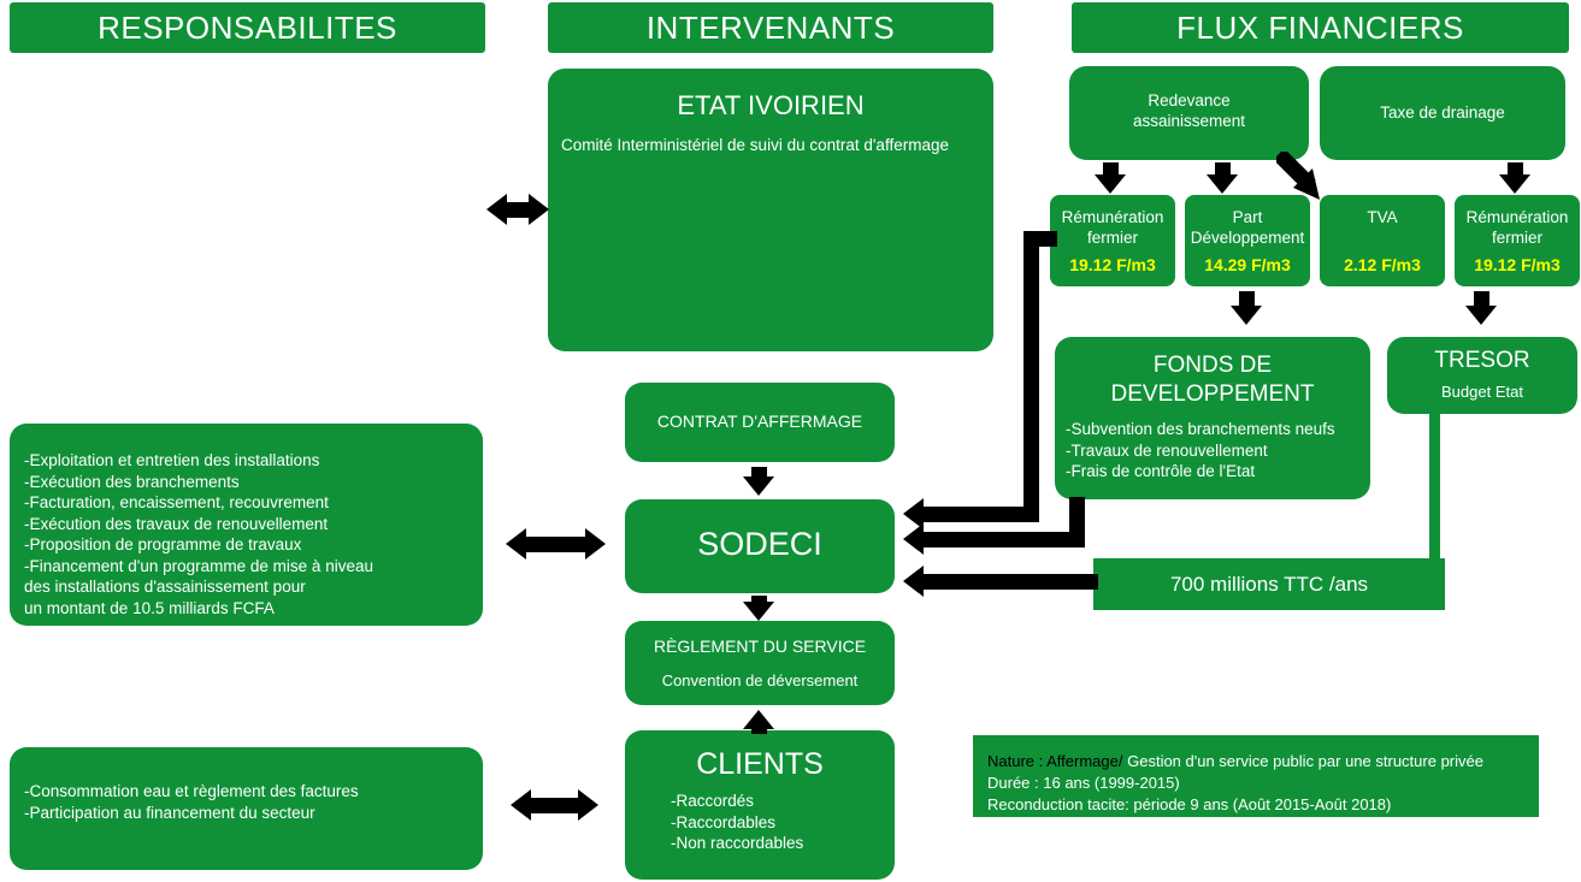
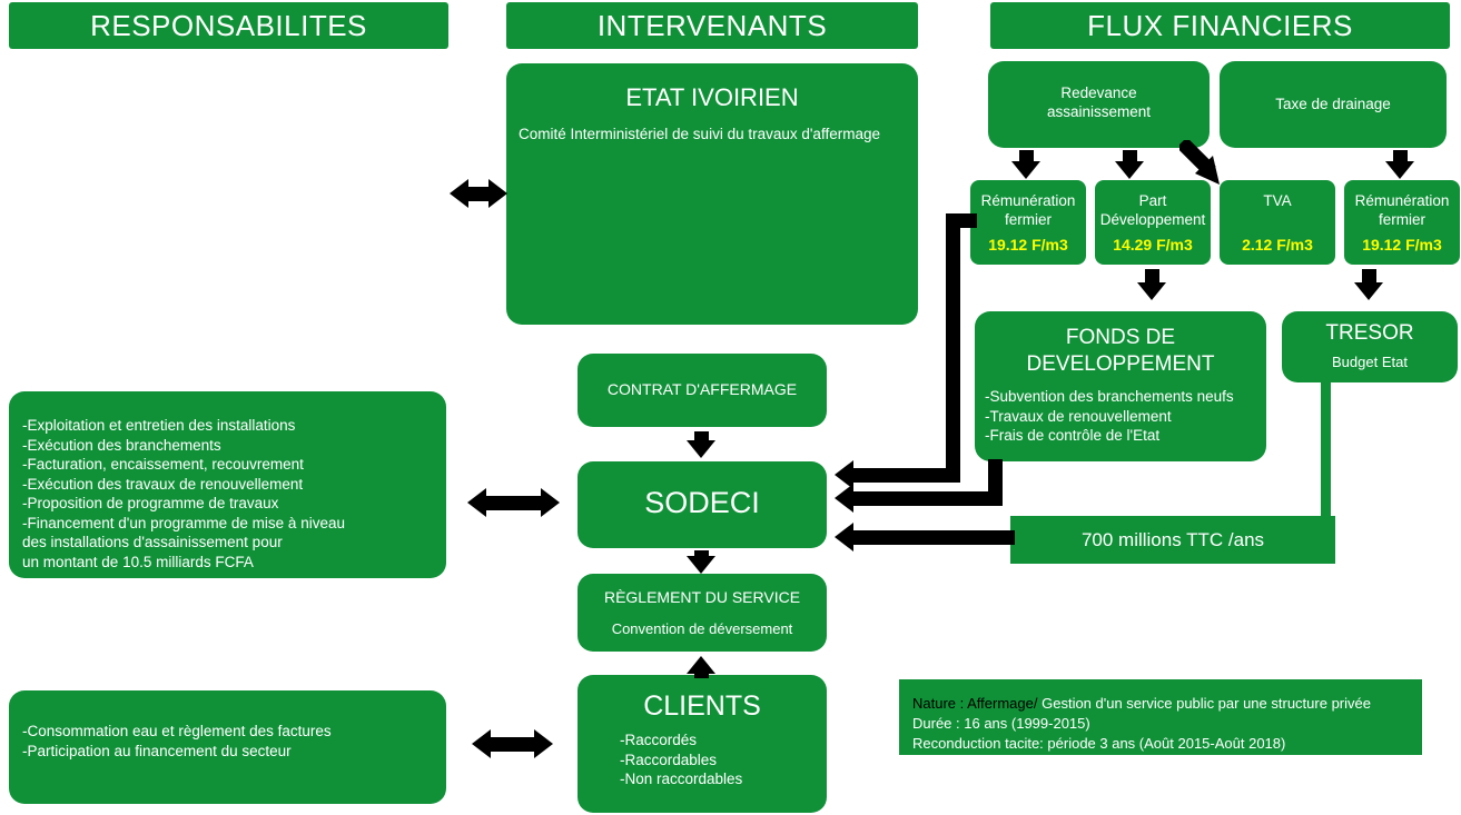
  RESPONSABILITES
  INTERVENANTS
  FLUX FINANCIERS
  -Exploitation et entretien des installations
  -Exécution des branchements
  -Facturation, encaissement, recouvrement
  -Exécution des travaux de renouvellement
  -Proposition de programme de travaux
  -Financement d'un programme de mise à niveau
  des installations d'assainissement pour
  un montant de 10.5 milliards FCFA
  -Consommation eau et règlement des factures
  -Participation au financement du secteur
  ETAT IVOIRIEN
- Comité Interministériel de suivi du contrat d'affermage
+ Comité Interministériel de suivi du travaux d'affermage
  CONTRAT D'AFFERMAGE
  SODECI
  RÈGLEMENT DU SERVICE
  Convention de déversement
  CLIENTS
  -Raccordés
  -Raccordables
  -Non raccordables
  Redevance
  assainissement
  Taxe de drainage
  Rémunération
  fermier
  19.12 F/m3
  Part
  Développement
  14.29 F/m3
  TVA
  2.12 F/m3
  Rémunération
  fermier
  19.12 F/m3
  FONDS DE
  DEVELOPPEMENT
  -Subvention des branchements neufs
  -Travaux de renouvellement
  -Frais de contrôle de l'Etat
  TRESOR
  Budget Etat
  700 millions TTC /ans
  Nature : Affermage/ Gestion d'un service public par une structure privée
  Durée : 16 ans (1999-2015)
- Reconduction tacite: période 9 ans (Août 2015-Août 2018)
+ Reconduction tacite: période 3 ans (Août 2015-Août 2018)
